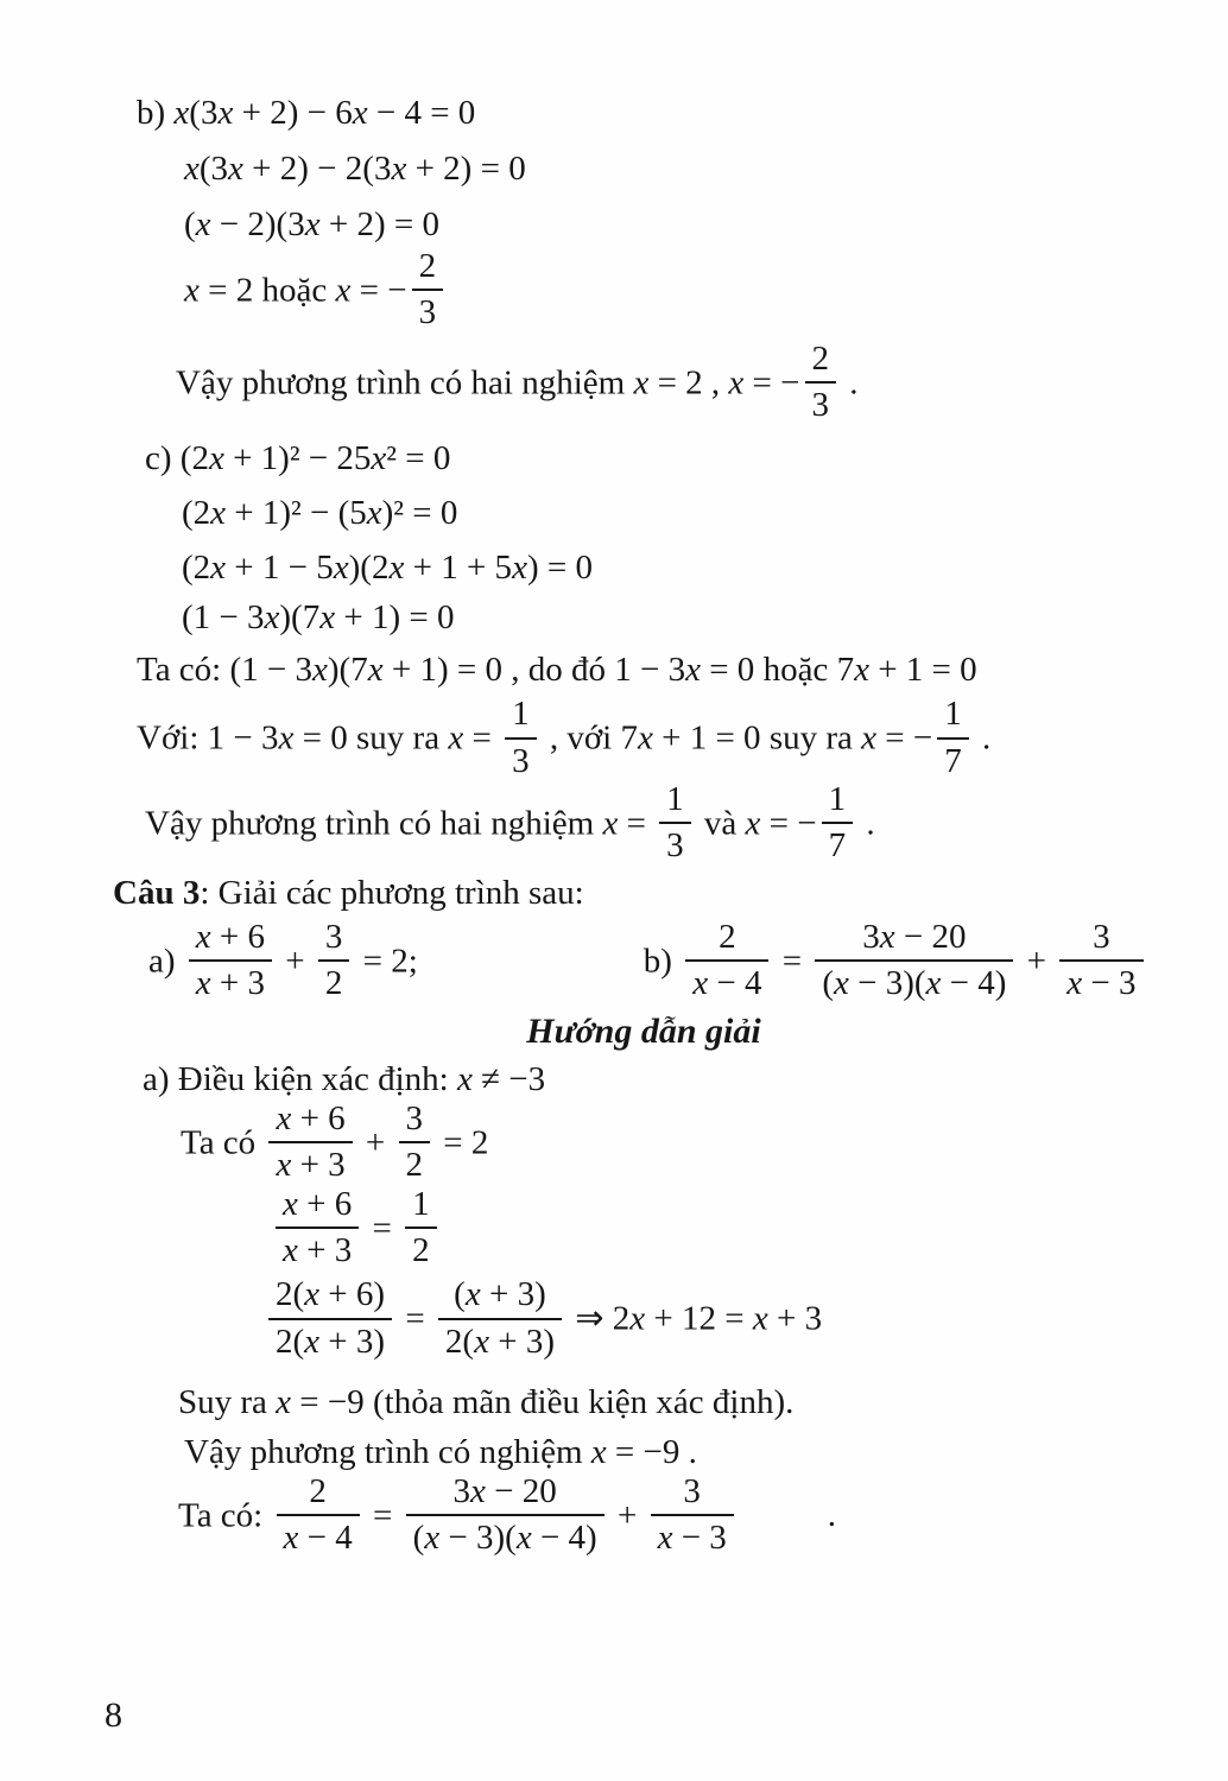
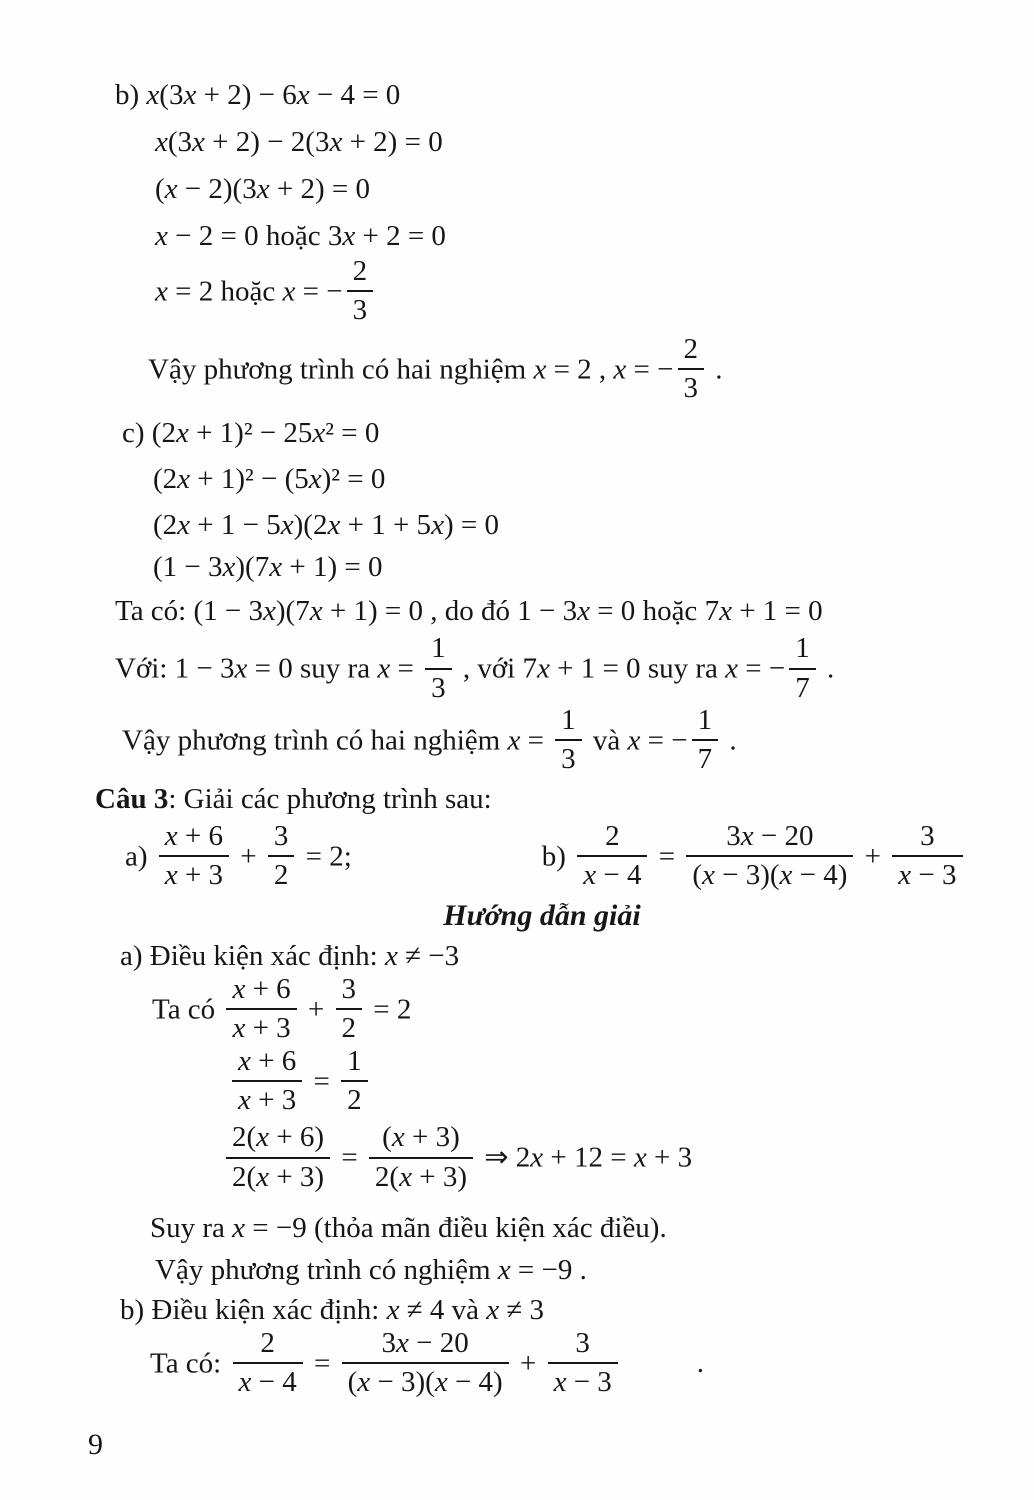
  b) x(3x + 2) − 6x − 4 = 0
  x(3x + 2) − 2(3x + 2) = 0
  (x − 2)(3x + 2) = 0
+ x − 2 = 0 hoặc 3x + 2 = 0
  x = 2 hoặc x = −
  2
  3
  Vậy phương trình có hai nghiệm x = 2 , x = −
  2
  3
  .
  c) (2x + 1)² − 25x² = 0
  (2x + 1)² − (5x)² = 0
  (2x + 1 − 5x)(2x + 1 + 5x) = 0
  (1 − 3x)(7x + 1) = 0
  Ta có: (1 − 3x)(7x + 1) = 0 , do đó 1 − 3x = 0 hoặc 7x + 1 = 0
  Với: 1 − 3x = 0 suy ra x =
  1
  3
  , với 7x + 1 = 0 suy ra x = −
  1
  7
  .
  Vậy phương trình có hai nghiệm x =
  1
  3
  và x = −
  1
  7
  .
  Câu 3: Giải các phương trình sau:
  a)
  x + 6
  x + 3
  +
  3
  2
  = 2;
  b)
  2
  x − 4
  =
  3x − 20
  (x − 3)(x − 4)
  +
  3
  x − 3
  Hướng dẫn giải
  a) Điều kiện xác định: x ≠ −3
  Ta có
  x + 6
  x + 3
  +
  3
  2
  = 2
  x + 6
  x + 3
  =
  1
  2
  2(x + 6)
  2(x + 3)
  =
  (x + 3)
  2(x + 3)
  ⇒ 2x + 12 = x + 3
- Suy ra x = −9 (thỏa mãn điều kiện xác định).
+ Suy ra x = −9 (thỏa mãn điều kiện xác điều).
  Vậy phương trình có nghiệm x = −9 .
+ b) Điều kiện xác định: x ≠ 4 và x ≠ 3
  Ta có:
  2
  x − 4
  =
  3x − 20
  (x − 3)(x − 4)
  +
  3
  x − 3
  .
- 8
+ 9
